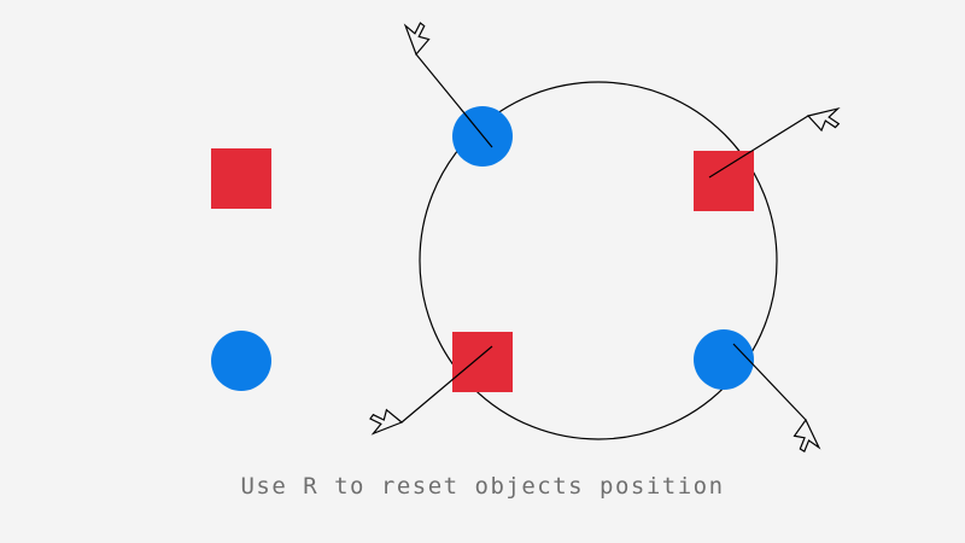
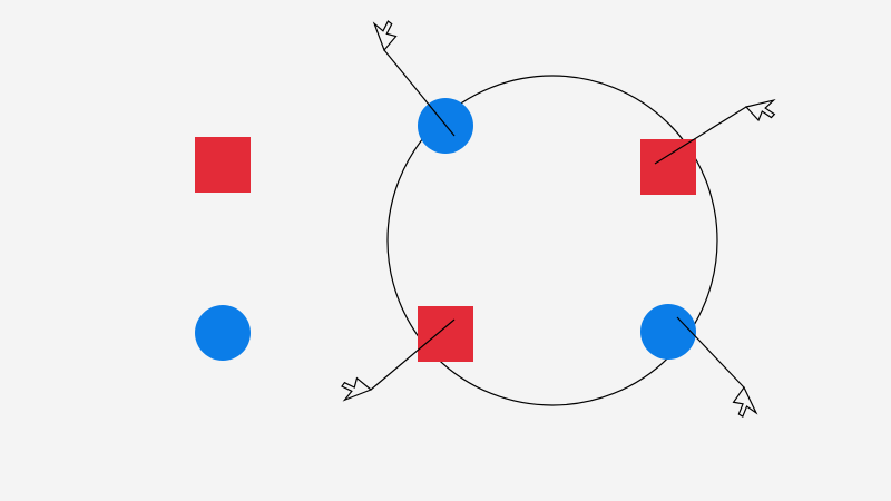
- Use R to reset objects position
